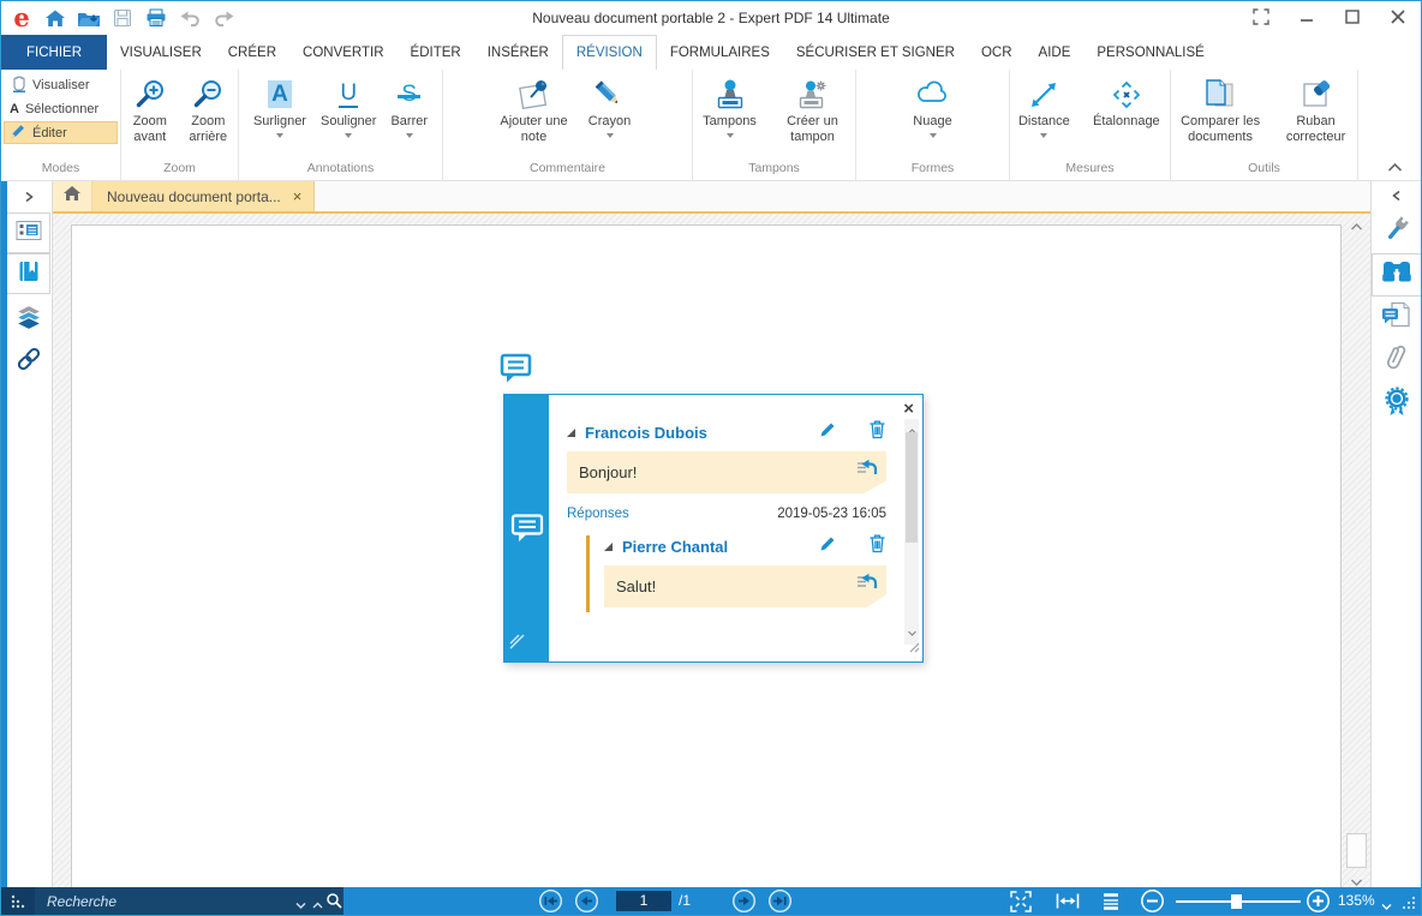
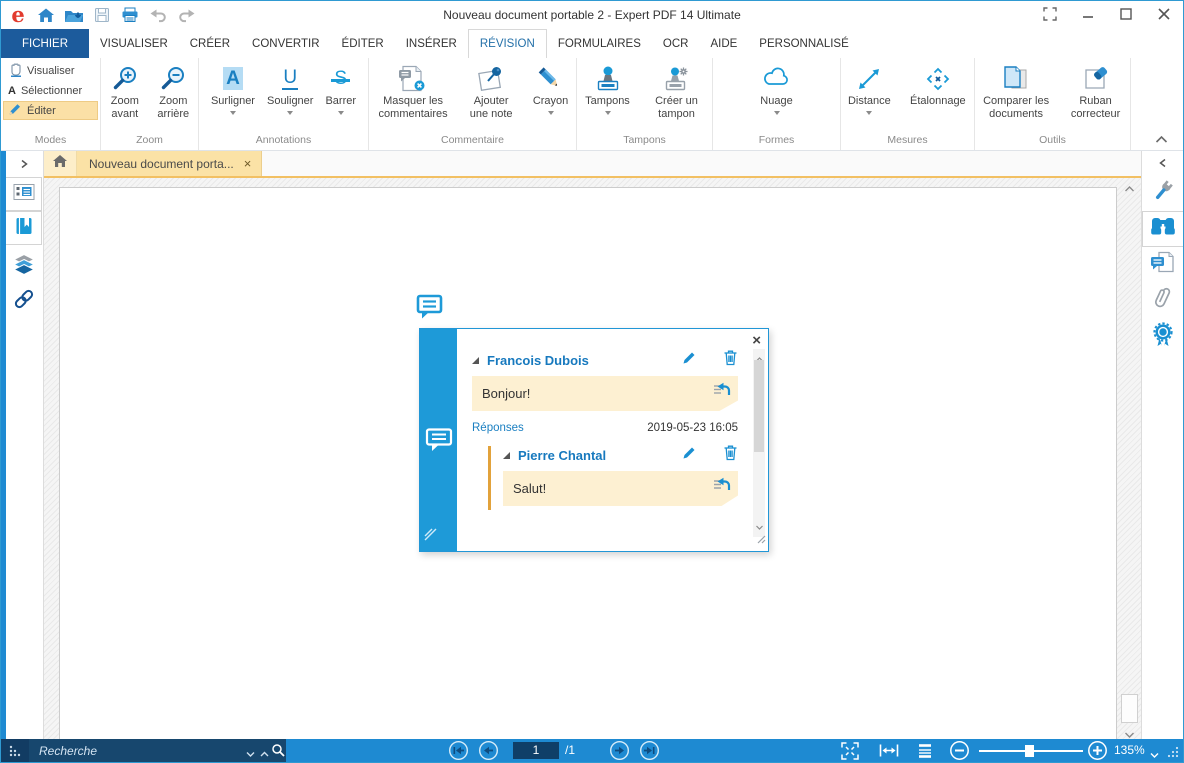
  e
  Nouveau document portable 2 - Expert PDF 14 Ultimate
  FICHIER
  VISUALISER
  CRÉER
  CONVERTIR
  ÉDITER
  INSÉRER
  RÉVISION
  FORMULAIRES
- SÉCURISER ET SIGNER
  OCR
  AIDE
  PERSONNALISÉ
  Visualiser
  A
  Sélectionner
  Éditer
  Modes
  Zoom avant
  Zoom arrière
  Zoom
  A
  Surligner
  U
  Souligner
  S
  Barrer
  Annotations
+ Masquer les commentaires
  Ajouter une note
  Crayon
  Commentaire
  Tampons
  Créer un tampon
  Tampons
  Nuage
  Formes
  Distance
  Étalonnage
  Mesures
  Comparer les documents
  Ruban correcteur
  Outils
  Nouveau document porta...
  ×
  ×
  Francois Dubois
  Bonjour!
  Réponses
  2019-05-23 16:05
  Pierre Chantal
  Salut!
  Recherche
  1
  /1
  135%
